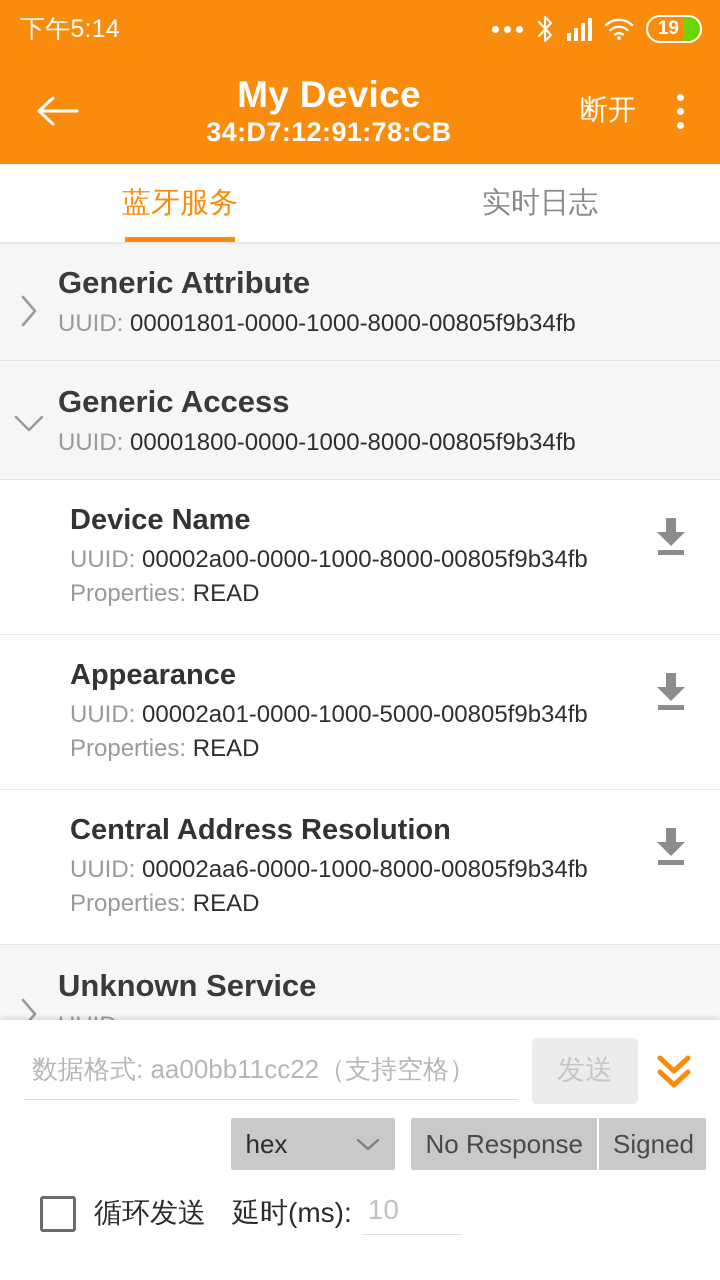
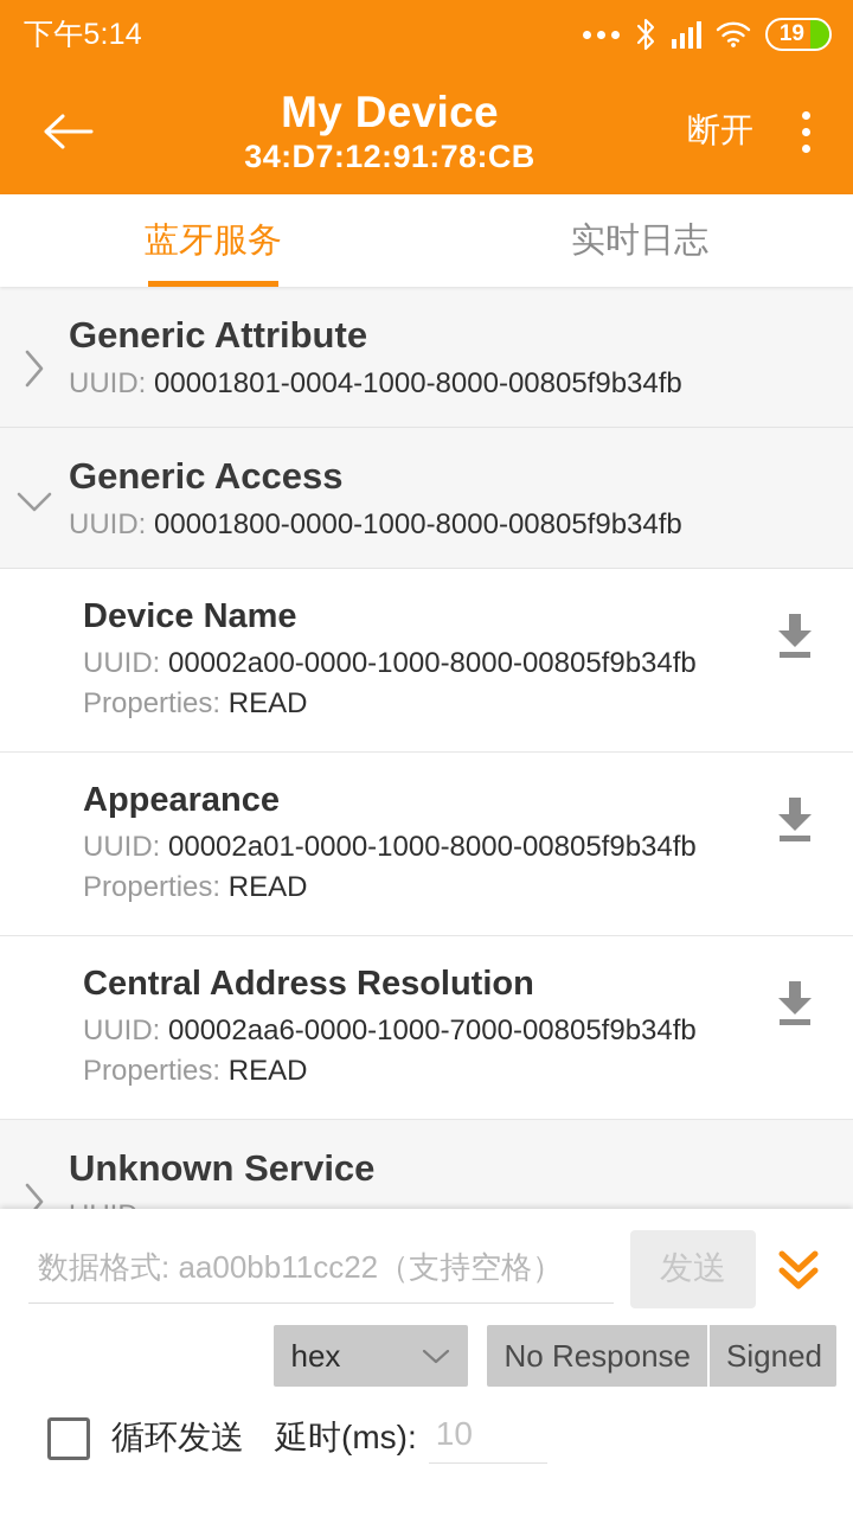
  下午5:14
  19
  My Device
  34:D7:12:91:78:CB
  断开
  蓝牙服务
  实时日志
  Generic Attribute
- UUID: 00001801-0000-1000-8000-00805f9b34fb
+ UUID: 00001801-0004-1000-8000-00805f9b34fb
  Generic Access
  UUID: 00001800-0000-1000-8000-00805f9b34fb
  Device Name
  UUID: 00002a00-0000-1000-8000-00805f9b34fb
  Properties: READ
  Appearance
- UUID: 00002a01-0000-1000-5000-00805f9b34fb
+ UUID: 00002a01-0000-1000-8000-00805f9b34fb
  Properties: READ
  Central Address Resolution
- UUID: 00002aa6-0000-1000-8000-00805f9b34fb
+ UUID: 00002aa6-0000-1000-7000-00805f9b34fb
  Properties: READ
  Unknown Service
  数据格式: aa00bb11cc22（支持空格）
  发送
  hex
  No Response
  Signed
  循环发送
  延时(ms):
  10
